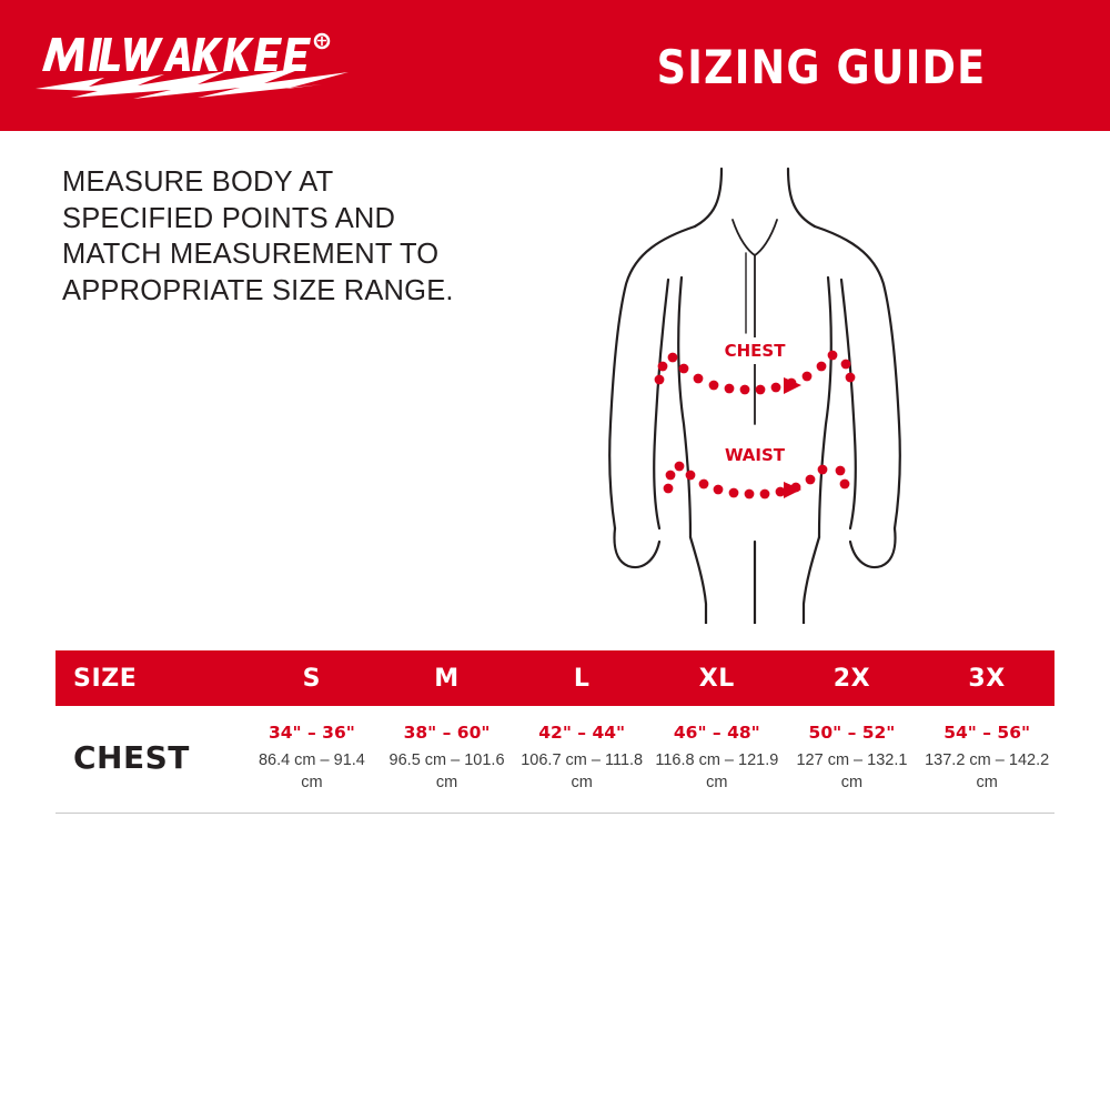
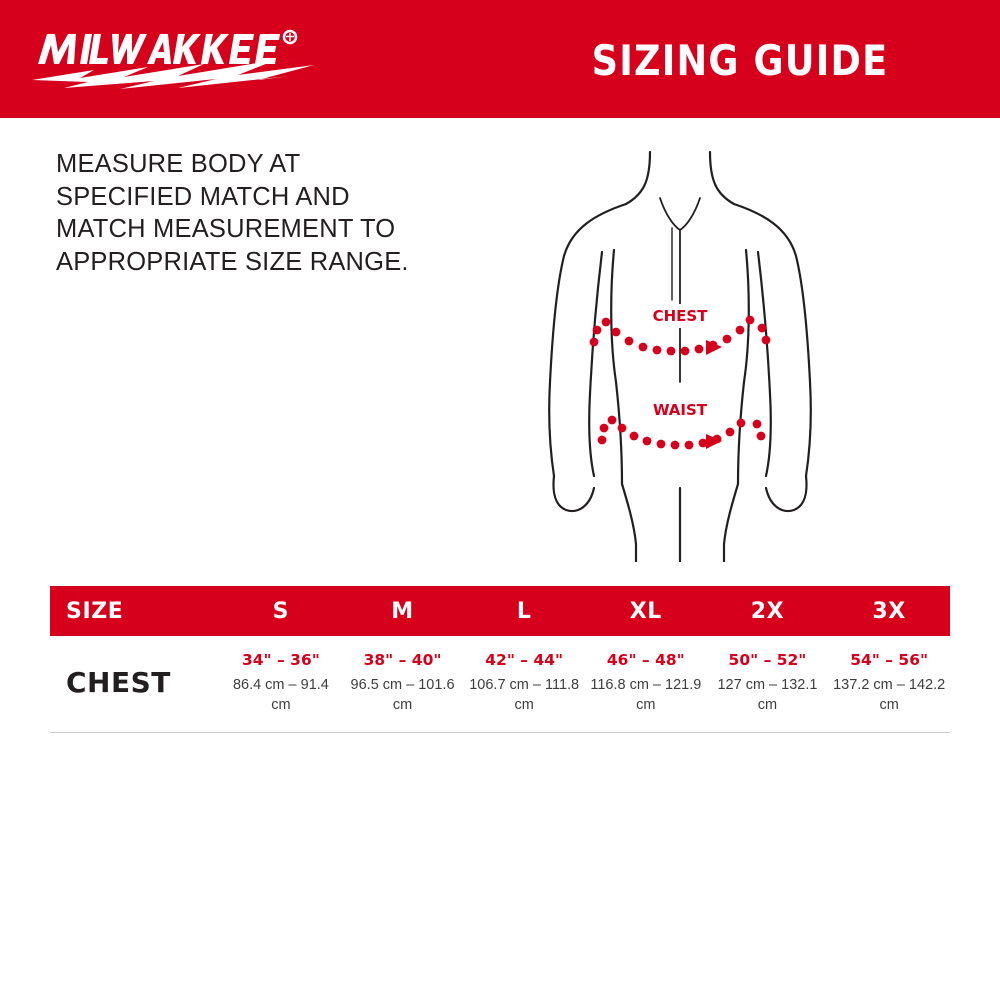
  SIZING GUIDE
- MEASURE BODY AT SPECIFIED POINTS AND MATCH MEASUREMENT TO APPROPRIATE SIZE RANGE.
+ MEASURE BODY AT SPECIFIED MATCH AND MATCH MEASUREMENT TO APPROPRIATE SIZE RANGE.
  CHEST
  WAIST
  SIZE	S	M	L	XL	2X	3X
- CHEST	34" – 36" 86.4 cm – 91.4 cm	38" – 60" 96.5 cm – 101.6 cm	42" – 44" 106.7 cm – 111.8 cm	46" – 48" 116.8 cm – 121.9 cm	50" – 52" 127 cm – 132.1 cm	54" – 56" 137.2 cm – 142.2 cm
+ CHEST	34" – 36" 86.4 cm – 91.4 cm	38" – 40" 96.5 cm – 101.6 cm	42" – 44" 106.7 cm – 111.8 cm	46" – 48" 116.8 cm – 121.9 cm	50" – 52" 127 cm – 132.1 cm	54" – 56" 137.2 cm – 142.2 cm
